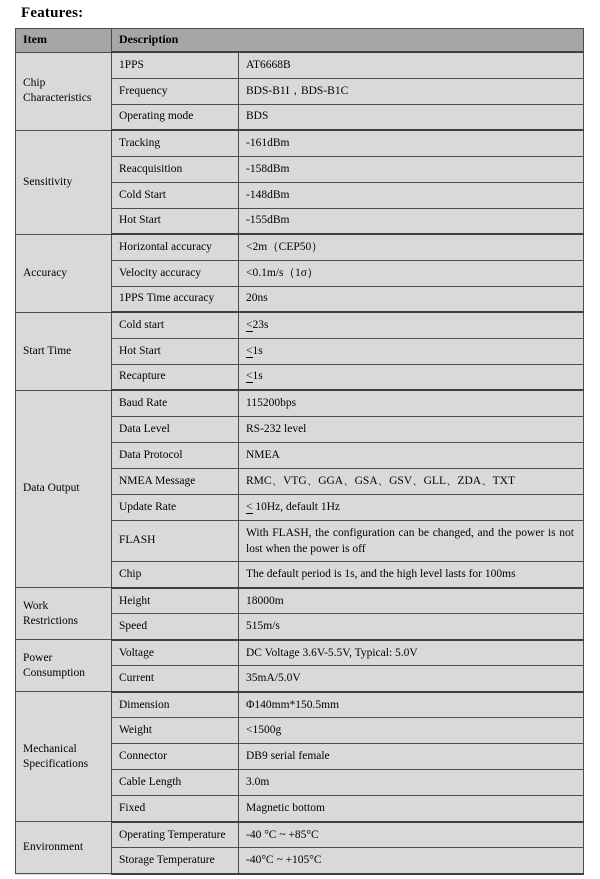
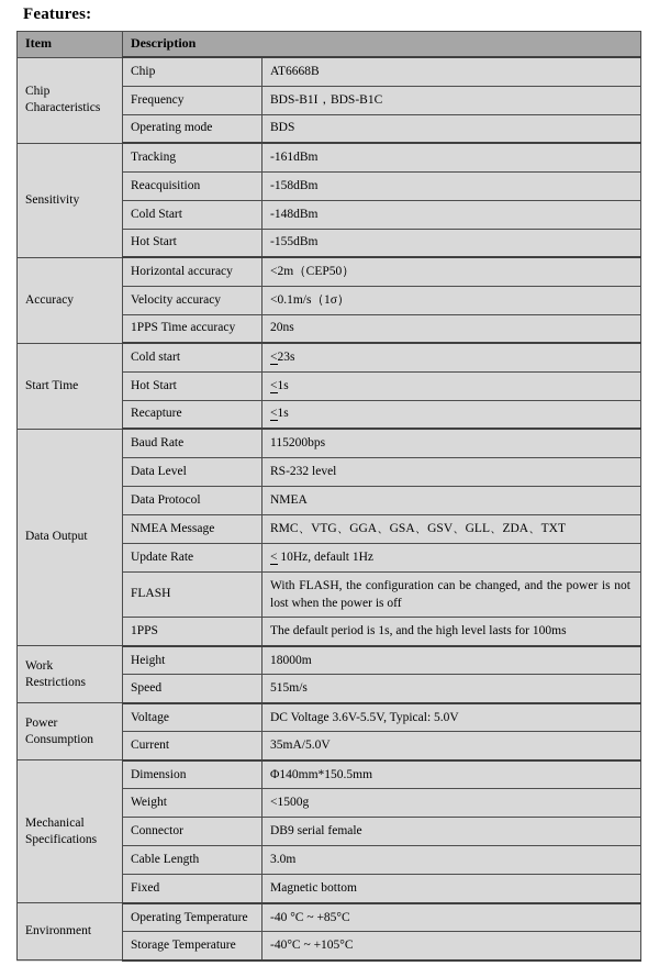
  Features:
  Item	Description
- Chip Characteristics	1PPS	AT6668B
+ Chip Characteristics	Chip	AT6668B
  Frequency	BDS-B1I，BDS-B1C
  Operating mode	BDS
  Sensitivity	Tracking	-161dBm
  Reacquisition	-158dBm
  Cold Start	-148dBm
  Hot Start	-155dBm
  Accuracy	Horizontal accuracy	<2m（CEP50）
  Velocity accuracy	<0.1m/s（1σ）
  1PPS Time accuracy	20ns
  Start Time	Cold start	<23s
  Hot Start	<1s
  Recapture	<1s
  Data Output	Baud Rate	115200bps
  Data Level	RS-232 level
  Data Protocol	NMEA
  NMEA Message	RMC、VTG、GGA、GSA、GSV、GLL、ZDA、TXT
  Update Rate	< 10Hz, default 1Hz
  FLASH	With FLASH, the configuration can be changed, and the power is not lost when the power is off
- Chip	The default period is 1s, and the high level lasts for 100ms
+ 1PPS	The default period is 1s, and the high level lasts for 100ms
  Work Restrictions	Height	18000m
  Speed	515m/s
  Power Consumption	Voltage	DC Voltage 3.6V-5.5V, Typical: 5.0V
  Current	35mA/5.0V
  Mechanical Specifications	Dimension	Φ140mm*150.5mm
  Weight	<1500g
  Connector	DB9 serial female
  Cable Length	3.0m
  Fixed	Magnetic bottom
  Environment	Operating Temperature	-40 °C ~ +85°C
  Storage Temperature	-40°C ~ +105°C
